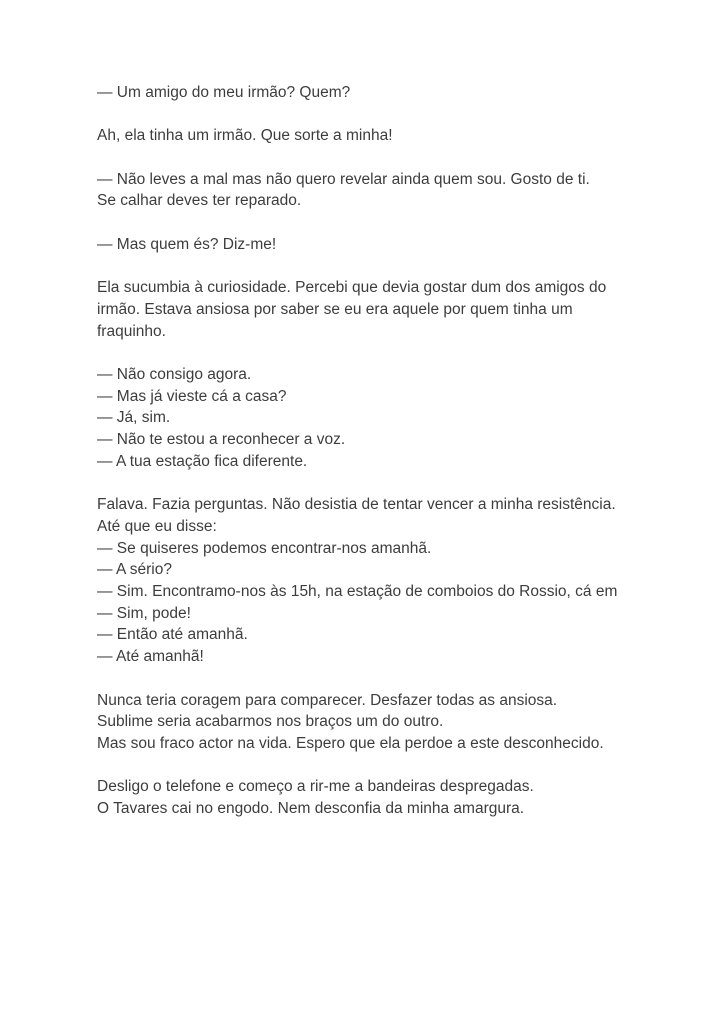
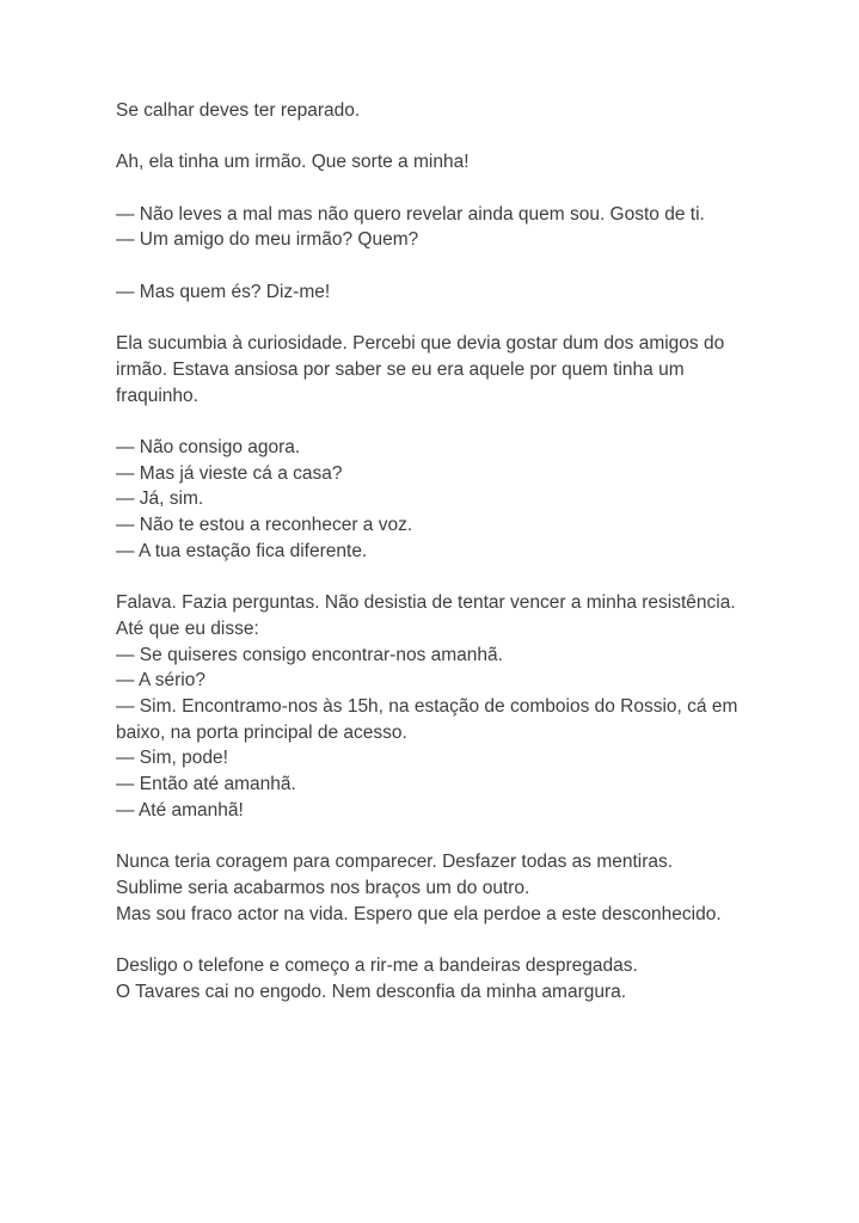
- — Um amigo do meu irmão? Quem?
+ Se calhar deves ter reparado.
  Ah, ela tinha um irmão. Que sorte a minha!
  — Não leves a mal mas não quero revelar ainda quem sou. Gosto de ti.
- Se calhar deves ter reparado.
+ — Um amigo do meu irmão? Quem?
  — Mas quem és? Diz-me!
  Ela sucumbia à curiosidade. Percebi que devia gostar dum dos amigos do
  irmão. Estava ansiosa por saber se eu era aquele por quem tinha um
  fraquinho.
  — Não consigo agora.
  — Mas já vieste cá a casa?
  — Já, sim.
  — Não te estou a reconhecer a voz.
  — A tua estação fica diferente.
  Falava. Fazia perguntas. Não desistia de tentar vencer a minha resistência.
  Até que eu disse:
- — Se quiseres podemos encontrar-nos amanhã.
+ — Se quiseres consigo encontrar-nos amanhã.
  — A sério?
  — Sim. Encontramo-nos às 15h, na estação de comboios do Rossio, cá em
+ baixo, na porta principal de acesso.
  — Sim, pode!
  — Então até amanhã.
  — Até amanhã!
- Nunca teria coragem para comparecer. Desfazer todas as ansiosa.
+ Nunca teria coragem para comparecer. Desfazer todas as mentiras.
  Sublime seria acabarmos nos braços um do outro.
  Mas sou fraco actor na vida. Espero que ela perdoe a este desconhecido.
  Desligo o telefone e começo a rir-me a bandeiras despregadas.
  O Tavares cai no engodo. Nem desconfia da minha amargura.
